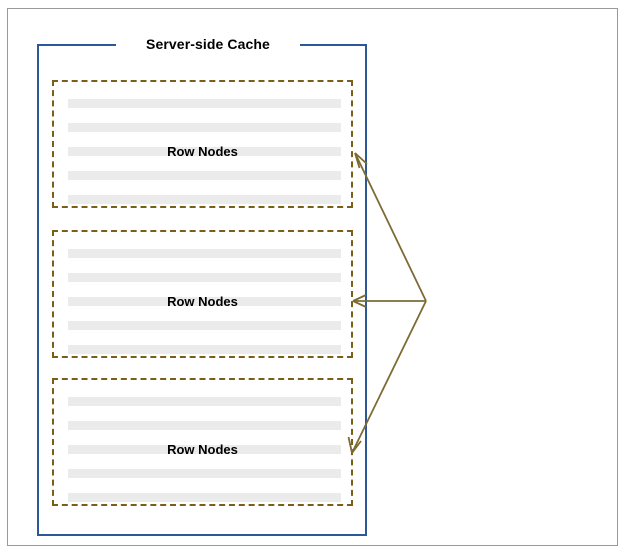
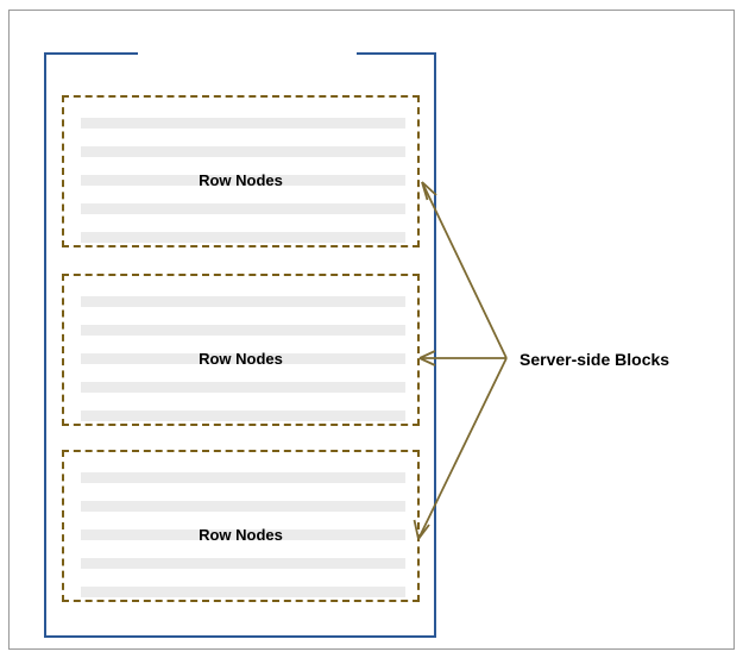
- Server-side Cache
  Row Nodes
  Row Nodes
  Row Nodes
+ Server-side Blocks
